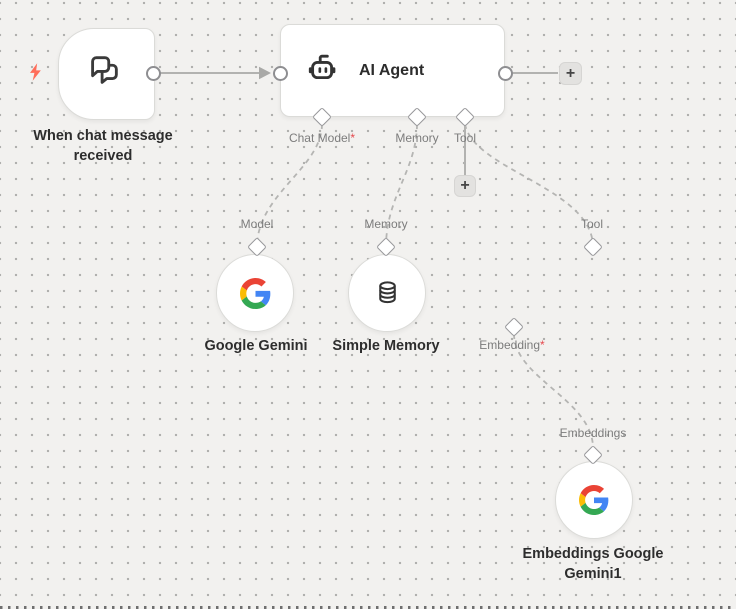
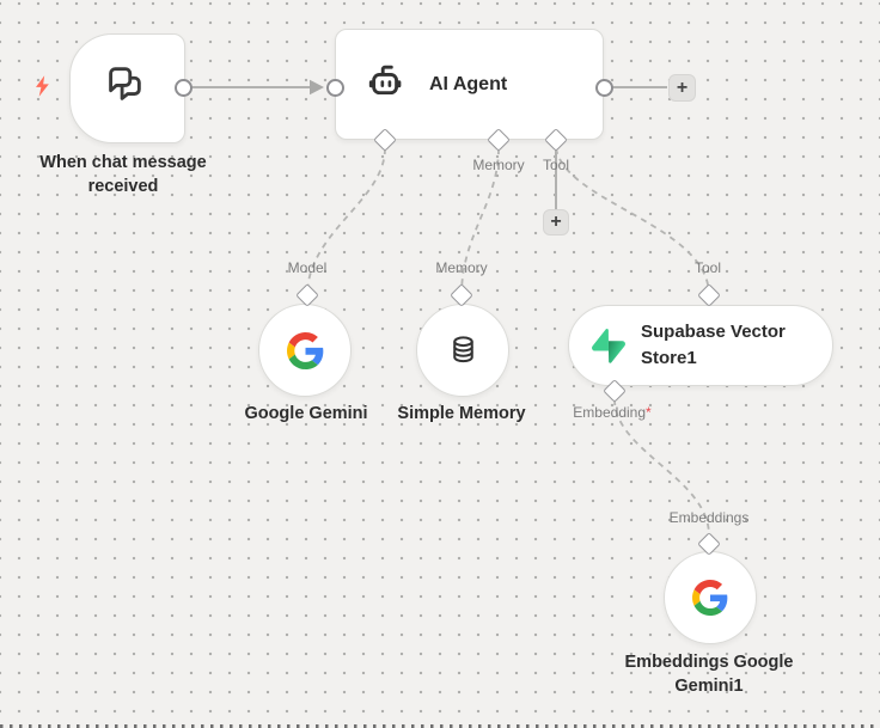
  When chat message received
  AI Agent
  +
- Chat Model*
  Memory
  Tool
  +
  Model
  Memory
  Tool
  Google Gemini
  Simple Memory
+ Supabase Vector Store1
  Embedding*
  Embeddings
  Embeddings Google Gemini1
